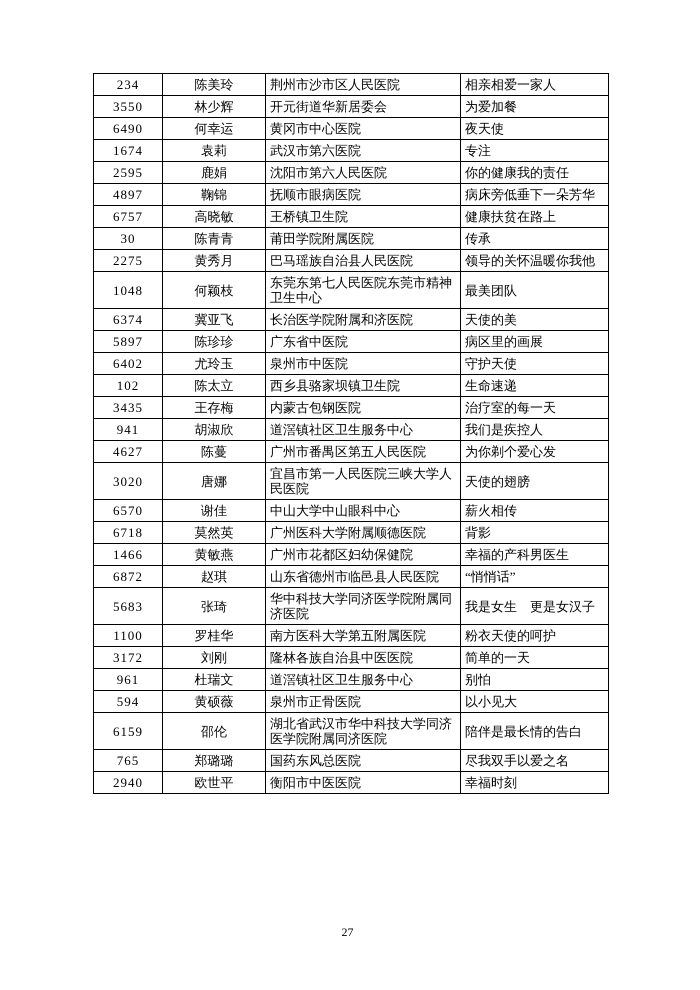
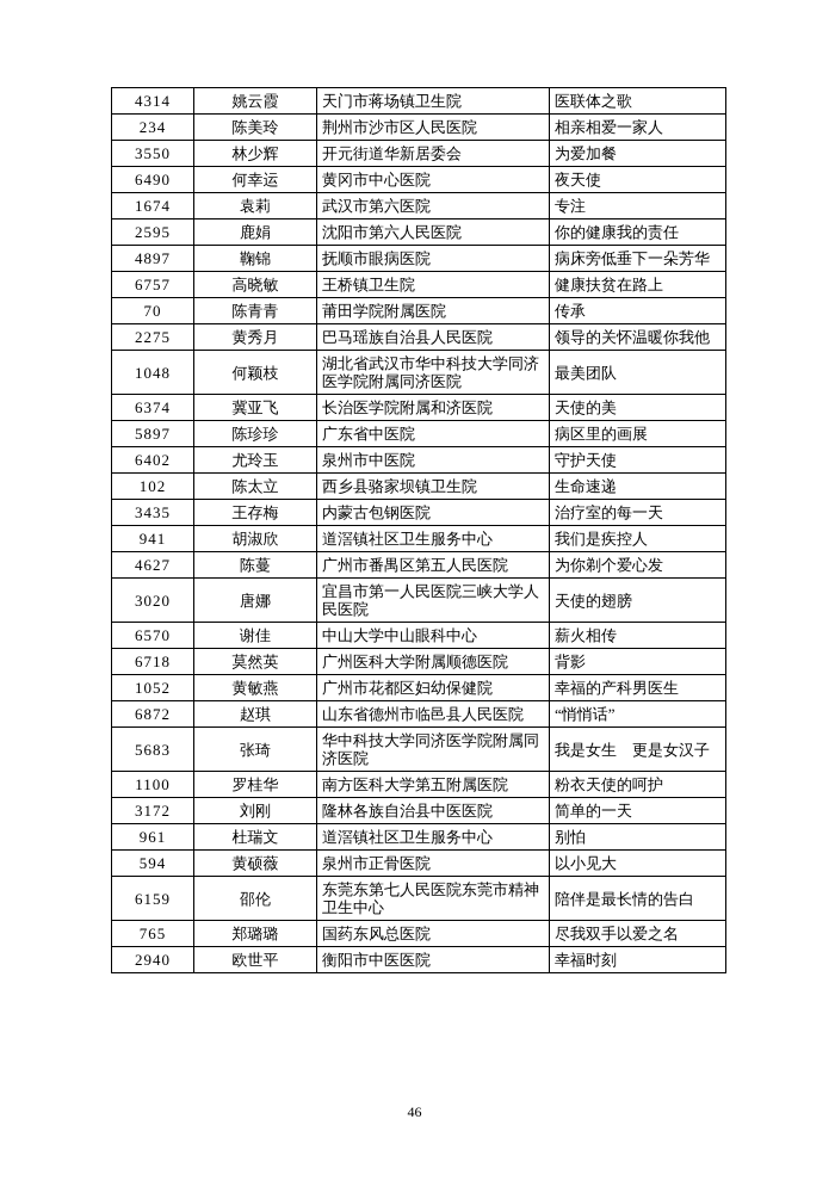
+ 4314	姚云霞	天门市蒋场镇卫生院	医联体之歌
  234	陈美玲	荆州市沙市区人民医院	相亲相爱一家人
  3550	林少辉	开元街道华新居委会	为爱加餐
  6490	何幸运	黄冈市中心医院	夜天使
  1674	袁莉	武汉市第六医院	专注
  2595	鹿娟	沈阳市第六人民医院	你的健康我的责任
  4897	鞠锦	抚顺市眼病医院	病床旁低垂下一朵芳华
  6757	高晓敏	王桥镇卫生院	健康扶贫在路上
- 30	陈青青	莆田学院附属医院	传承
+ 70	陈青青	莆田学院附属医院	传承
  2275	黄秀月	巴马瑶族自治县人民医院	领导的关怀温暖你我他
- 1048	何颖枝	东莞东第七人民医院东莞市精神卫生中心	最美团队
+ 1048	何颖枝	湖北省武汉市华中科技大学同济医学院附属同济医院	最美团队
  6374	冀亚飞	长治医学院附属和济医院	天使的美
  5897	陈珍珍	广东省中医院	病区里的画展
  6402	尤玲玉	泉州市中医院	守护天使
  102	陈太立	西乡县骆家坝镇卫生院	生命速递
  3435	王存梅	内蒙古包钢医院	治疗室的每一天
  941	胡淑欣	道滘镇社区卫生服务中心	我们是疾控人
  4627	陈蔓	广州市番禺区第五人民医院	为你剃个爱心发
  3020	唐娜	宜昌市第一人民医院三峡大学人民医院	天使的翅膀
  6570	谢佳	中山大学中山眼科中心	薪火相传
  6718	莫然英	广州医科大学附属顺德医院	背影
- 1466	黄敏燕	广州市花都区妇幼保健院	幸福的产科男医生
+ 1052	黄敏燕	广州市花都区妇幼保健院	幸福的产科男医生
  6872	赵琪	山东省德州市临邑县人民医院	“悄悄话”
  5683	张琦	华中科技大学同济医学院附属同济医院	我是女生 更是女汉子
  1100	罗桂华	南方医科大学第五附属医院	粉衣天使的呵护
  3172	刘刚	隆林各族自治县中医医院	简单的一天
  961	杜瑞文	道滘镇社区卫生服务中心	别怕
  594	黄硕薇	泉州市正骨医院	以小见大
- 6159	邵伦	湖北省武汉市华中科技大学同济医学院附属同济医院	陪伴是最长情的告白
+ 6159	邵伦	东莞东第七人民医院东莞市精神卫生中心	陪伴是最长情的告白
  765	郑璐璐	国药东风总医院	尽我双手以爱之名
  2940	欧世平	衡阳市中医医院	幸福时刻
- 27
+ 46
